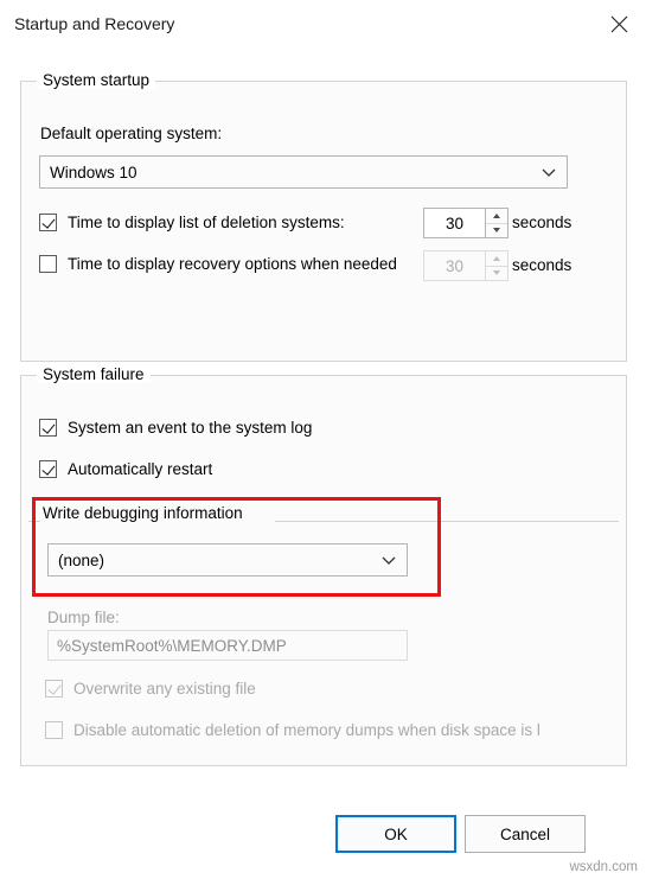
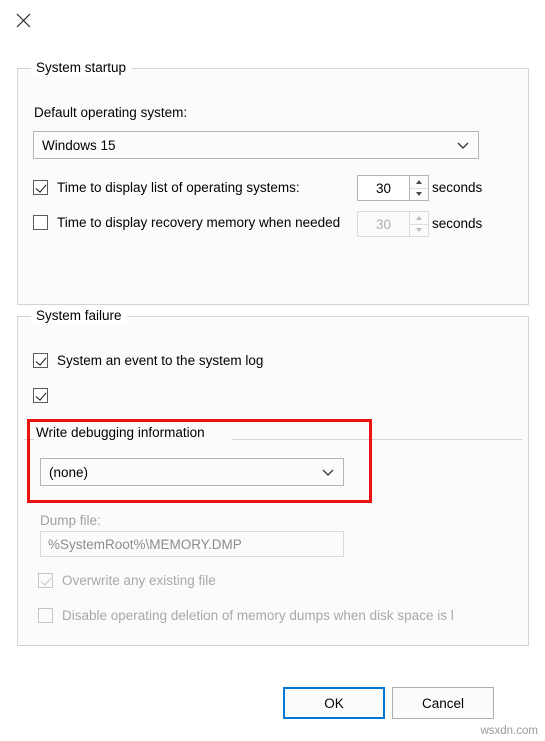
- Startup and Recovery
  System startup
  Default operating system:
- Windows 10
+ Windows 15
- Time to display list of deletion systems:
+ Time to display list of operating systems:
  30
  seconds
- Time to display recovery options when needed
+ Time to display recovery memory when needed
  30
  seconds
  System failure
  System an event to the system log
- Automatically restart
  Write debugging information
  (none)
  Dump file:
  %SystemRoot%\MEMORY.DMP
  Overwrite any existing file
- Disable automatic deletion of memory dumps when disk space is l
+ Disable operating deletion of memory dumps when disk space is l
  OK
  Cancel
  wsxdn.com
